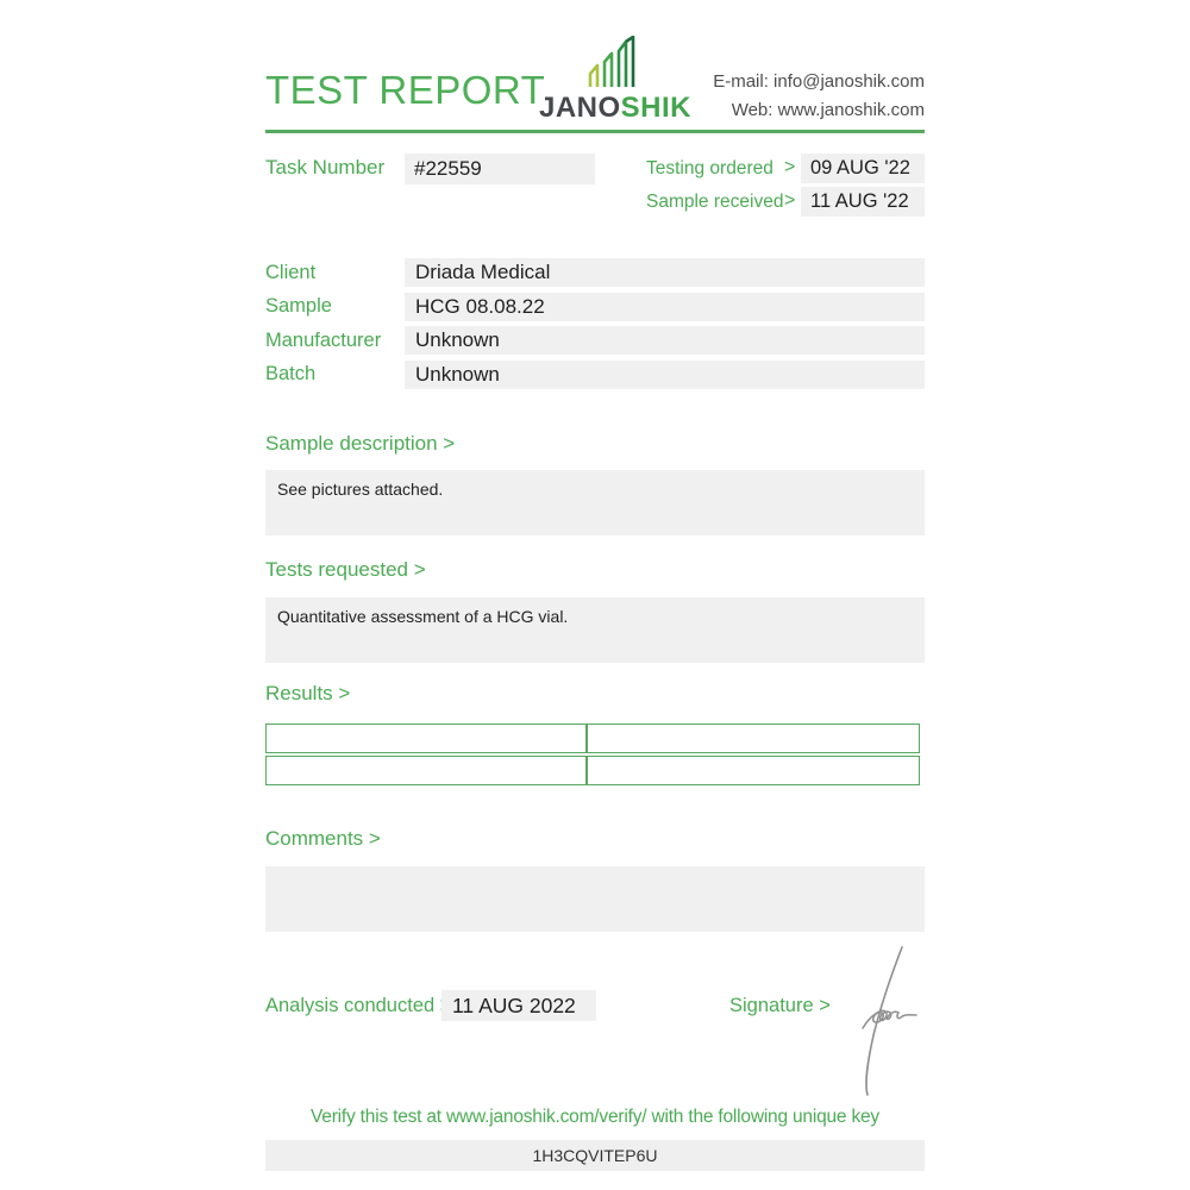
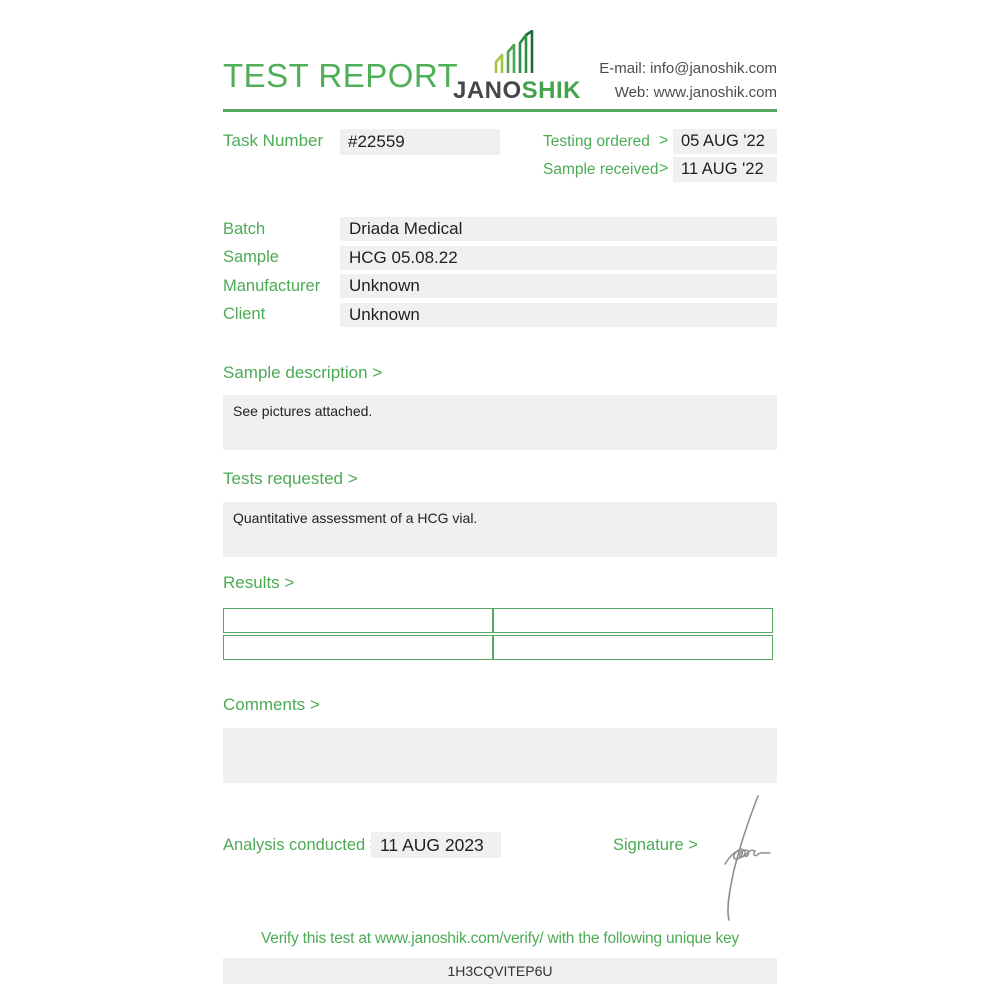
  TEST REPORT
  JANOSHIK
  E-mail: info@janoshik.com
  Web: www.janoshik.com
  Task Number
  #22559
  Testing ordered
  >
- 09 AUG '22
+ 05 AUG '22
  Sample received
  >
  11 AUG '22
- Client
+ Batch
  Driada Medical
  Sample
- HCG 08.08.22
+ HCG 05.08.22
  Manufacturer
  Unknown
- Batch
+ Client
  Unknown
  Sample description >
  See pictures attached.
  Tests requested >
  Quantitative assessment of a HCG vial.
  Results >
  Comments >
  Analysis conducted
- 11 AUG 2022
+ 11 AUG 2023
  Signature >
  Verify this test at www.janoshik.com/verify/ with the following unique key
  1H3CQVITEP6U
